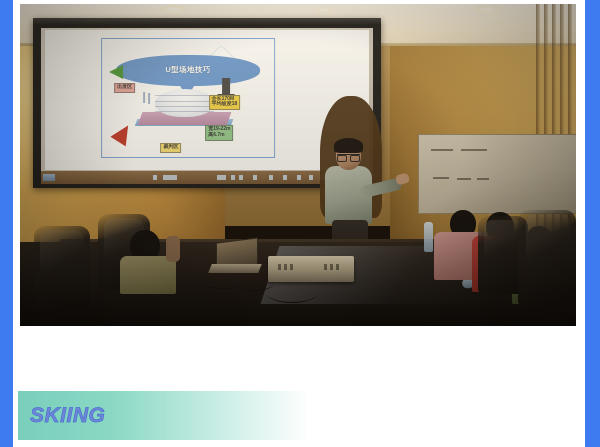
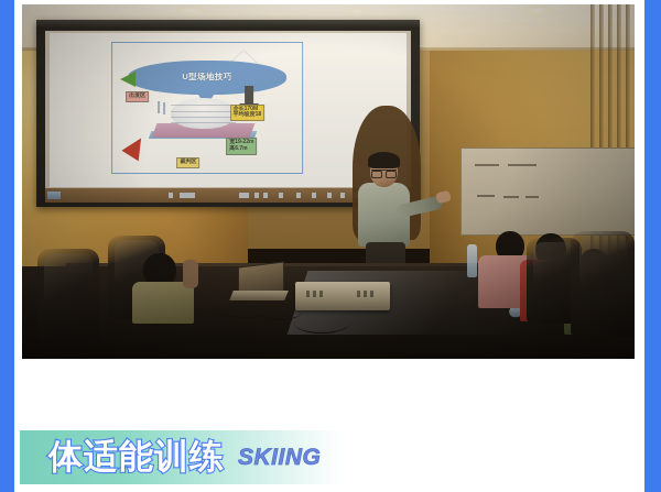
+ 体适能训练
  SKIING
